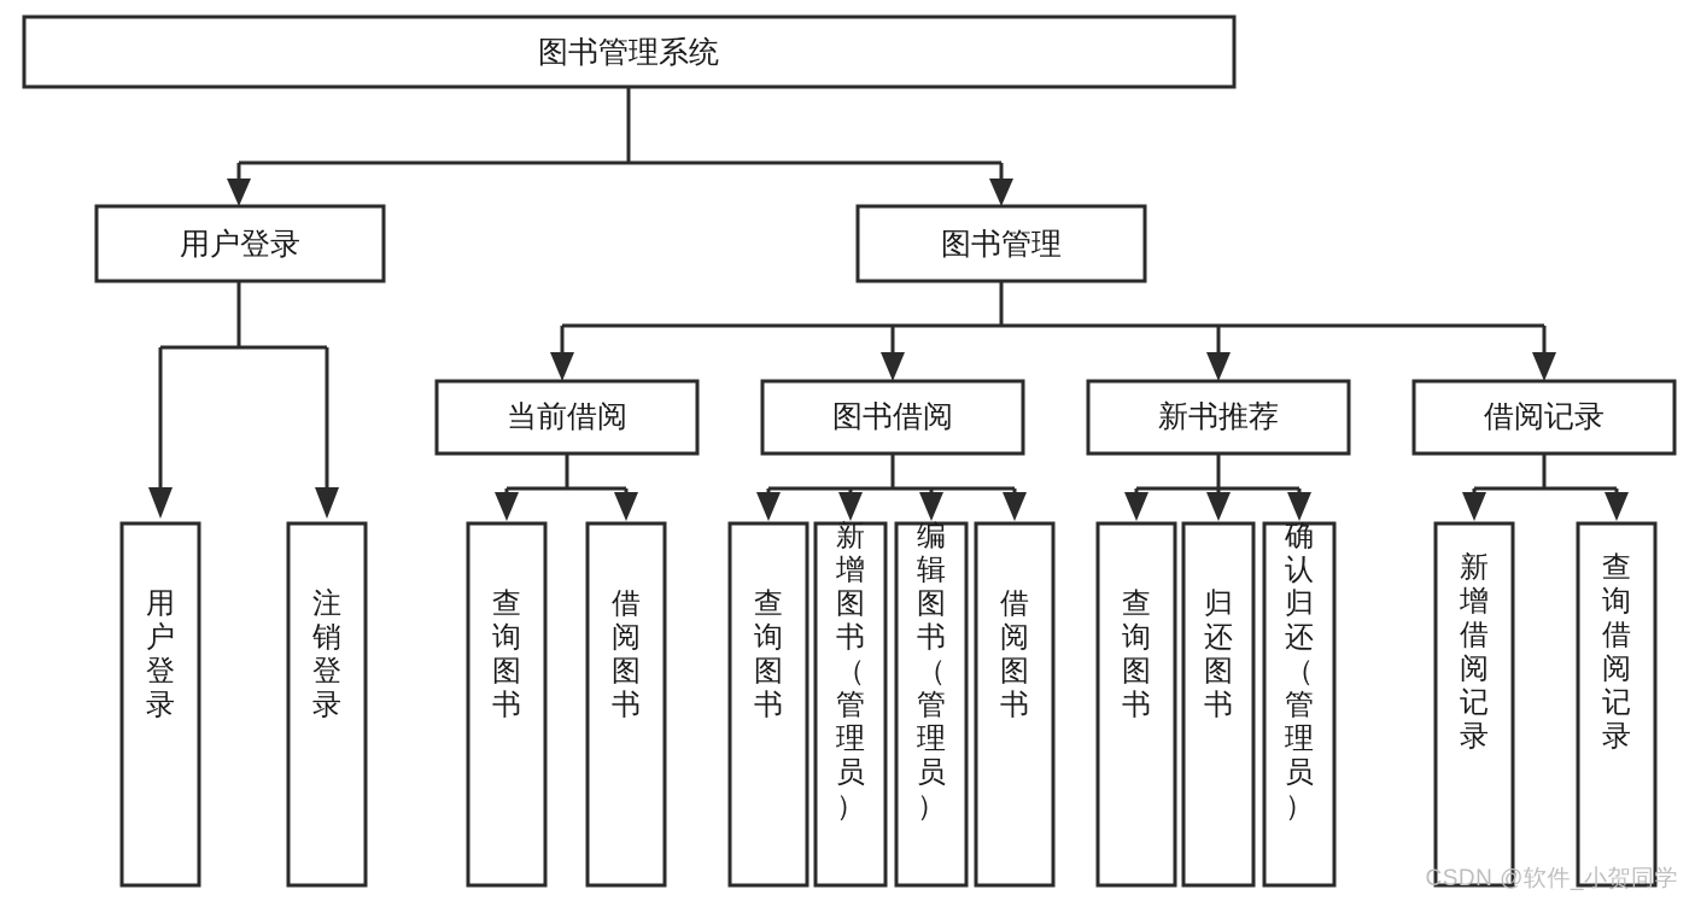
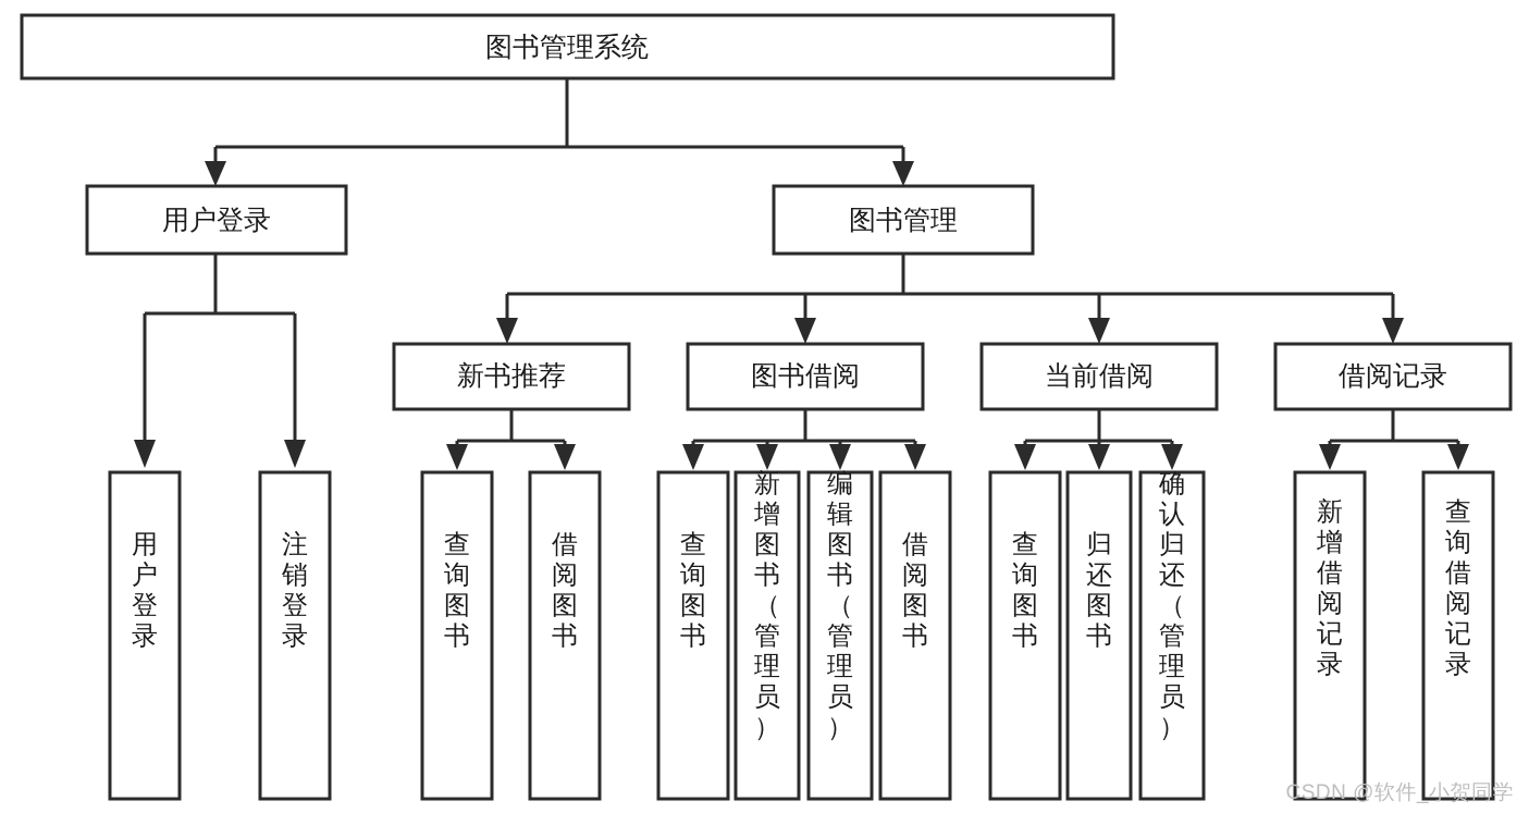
  图书管理系统
  用户登录
  图书管理
- 当前借阅
+ 新书推荐
  图书借阅
- 新书推荐
+ 当前借阅
  借阅记录
  用户登录
  注销登录
  查询图书
  借阅图书
  查询图书
  新增图书（管理员）
  编辑图书（管理员）
  借阅图书
  查询图书
  归还图书
  确认归还（管理员）
  新增借阅记录
  查询借阅记录
  CSDN @软件_小贺同学
